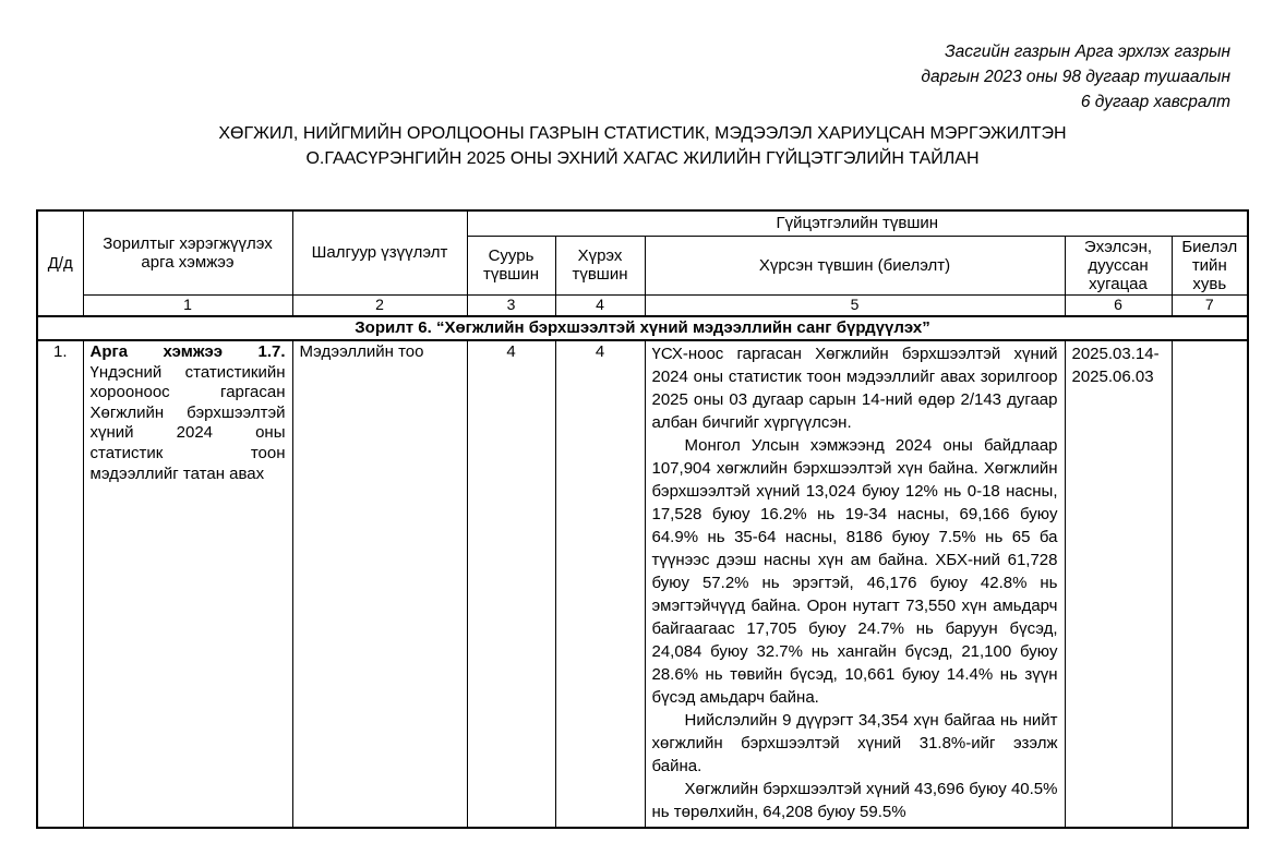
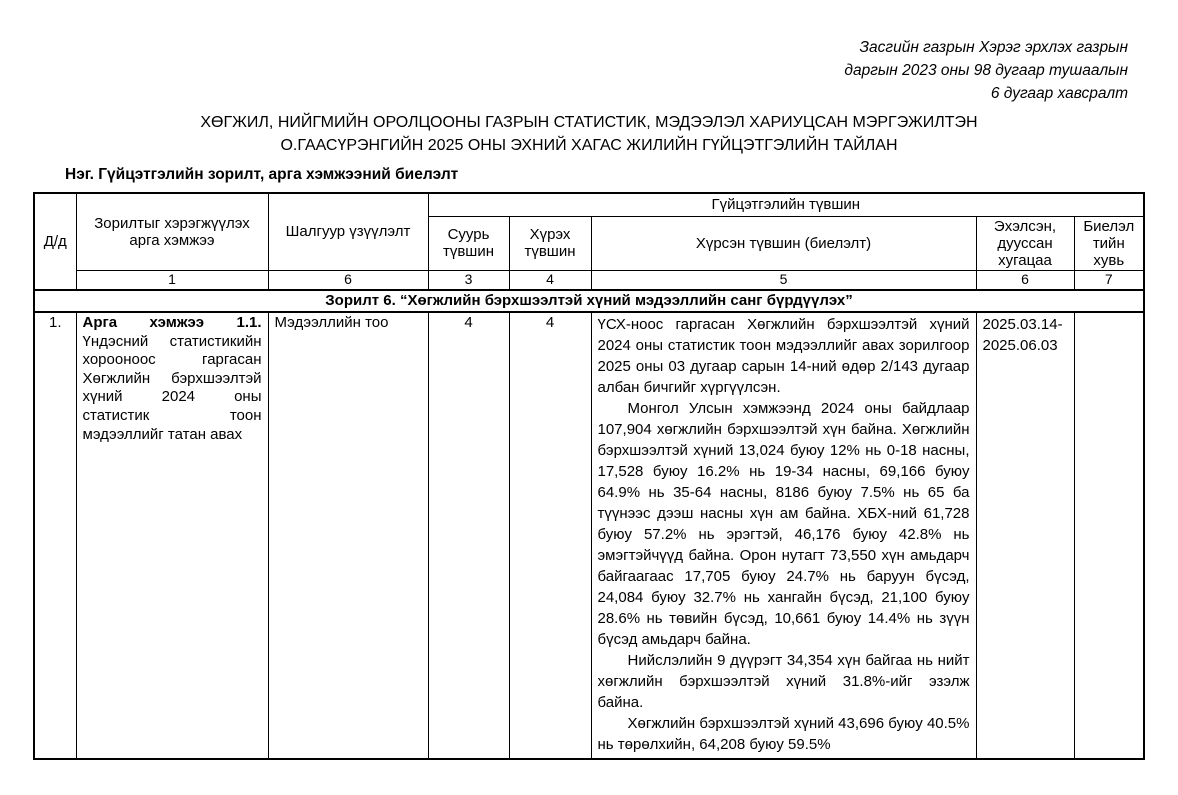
- Засгийн газрын Арга эрхлэх газрын
+ Засгийн газрын Хэрэг эрхлэх газрын
  даргын 2023 оны 98 дугаар тушаалын
  6 дугаар хавсралт
  ХӨГЖИЛ, НИЙГМИЙН ОРОЛЦООНЫ ГАЗРЫН СТАТИСТИК, МЭДЭЭЛЭЛ ХАРИУЦСАН МЭРГЭЖИЛТЭН
  О.ГААСҮРЭНГИЙН 2025 ОНЫ ЭХНИЙ ХАГАС ЖИЛИЙН ГҮЙЦЭТГЭЛИЙН ТАЙЛАН
+ Нэг. Гүйцэтгэлийн зорилт, арга хэмжээний биелэлт
  Д/д	Зорилтыг хэрэгжүүлэх арга хэмжээ	Шалгуур үзүүлэлт	Гүйцэтгэлийн түвшин
  Суурь түвшин	Хүрэх түвшин	Хүрсэн түвшин (биелэлт)	Эхэлсэн, дууссан хугацаа	Биелэлтийн хувь
- 1	2	3	4	5	6	7
+ 1	6	3	4	5	6	7
  Зорилт 6. “Хөгжлийн бэрхшээлтэй хүний мэдээллийн санг бүрдүүлэх”
- 1.	Арга хэмжээ 1.7. Үндэсний статистикийн хорооноос гаргасан Хөгжлийн бэрхшээлтэй хүний 2024 оны статистик тоон мэдээллийг татан авах	Мэдээллийн тоо	4	4	ҮСХ-ноос гаргасан Хөгжлийн бэрхшээлтэй хүний 2024 оны статистик тоон мэдээллийг авах зорилгоор 2025 оны 03 дугаар сарын 14-ний өдөр 2/143 дугаар албан бичгийг хүргүүлсэн. Монгол Улсын хэмжээнд 2024 оны байдлаар 107,904 хөгжлийн бэрхшээлтэй хүн байна. Хөгжлийн бэрхшээлтэй хүний 13,024 буюу 12% нь 0-18 насны, 17,528 буюу 16.2% нь 19-34 насны, 69,166 буюу 64.9% нь 35-64 насны, 8186 буюу 7.5% нь 65 ба түүнээс дээш насны хүн ам байна. ХБХ-ний 61,728 буюу 57.2% нь эрэгтэй, 46,176 буюу 42.8% нь эмэгтэйчүүд байна. Орон нутагт 73,550 хүн амьдарч байгаагаас 17,705 буюу 24.7% нь баруун бүсэд, 24,084 буюу 32.7% нь хангайн бүсэд, 21,100 буюу 28.6% нь төвийн бүсэд, 10,661 буюу 14.4% нь зүүн бүсэд амьдарч байна. Нийслэлийн 9 дүүрэгт 34,354 хүн байгаа нь нийт хөгжлийн бэрхшээлтэй хүний 31.8%-ийг эзэлж байна. Хөгжлийн бэрхшээлтэй хүний 43,696 буюу 40.5% нь төрөлхийн, 64,208 буюу 59.5%	2025.03.14-2025.06.03
+ 1.	Арга хэмжээ 1.1. Үндэсний статистикийн хорооноос гаргасан Хөгжлийн бэрхшээлтэй хүний 2024 оны статистик тоон мэдээллийг татан авах	Мэдээллийн тоо	4	4	ҮСХ-ноос гаргасан Хөгжлийн бэрхшээлтэй хүний 2024 оны статистик тоон мэдээллийг авах зорилгоор 2025 оны 03 дугаар сарын 14-ний өдөр 2/143 дугаар албан бичгийг хүргүүлсэн. Монгол Улсын хэмжээнд 2024 оны байдлаар 107,904 хөгжлийн бэрхшээлтэй хүн байна. Хөгжлийн бэрхшээлтэй хүний 13,024 буюу 12% нь 0-18 насны, 17,528 буюу 16.2% нь 19-34 насны, 69,166 буюу 64.9% нь 35-64 насны, 8186 буюу 7.5% нь 65 ба түүнээс дээш насны хүн ам байна. ХБХ-ний 61,728 буюу 57.2% нь эрэгтэй, 46,176 буюу 42.8% нь эмэгтэйчүүд байна. Орон нутагт 73,550 хүн амьдарч байгаагаас 17,705 буюу 24.7% нь баруун бүсэд, 24,084 буюу 32.7% нь хангайн бүсэд, 21,100 буюу 28.6% нь төвийн бүсэд, 10,661 буюу 14.4% нь зүүн бүсэд амьдарч байна. Нийслэлийн 9 дүүрэгт 34,354 хүн байгаа нь нийт хөгжлийн бэрхшээлтэй хүний 31.8%-ийг эзэлж байна. Хөгжлийн бэрхшээлтэй хүний 43,696 буюу 40.5% нь төрөлхийн, 64,208 буюу 59.5%	2025.03.14-2025.06.03
